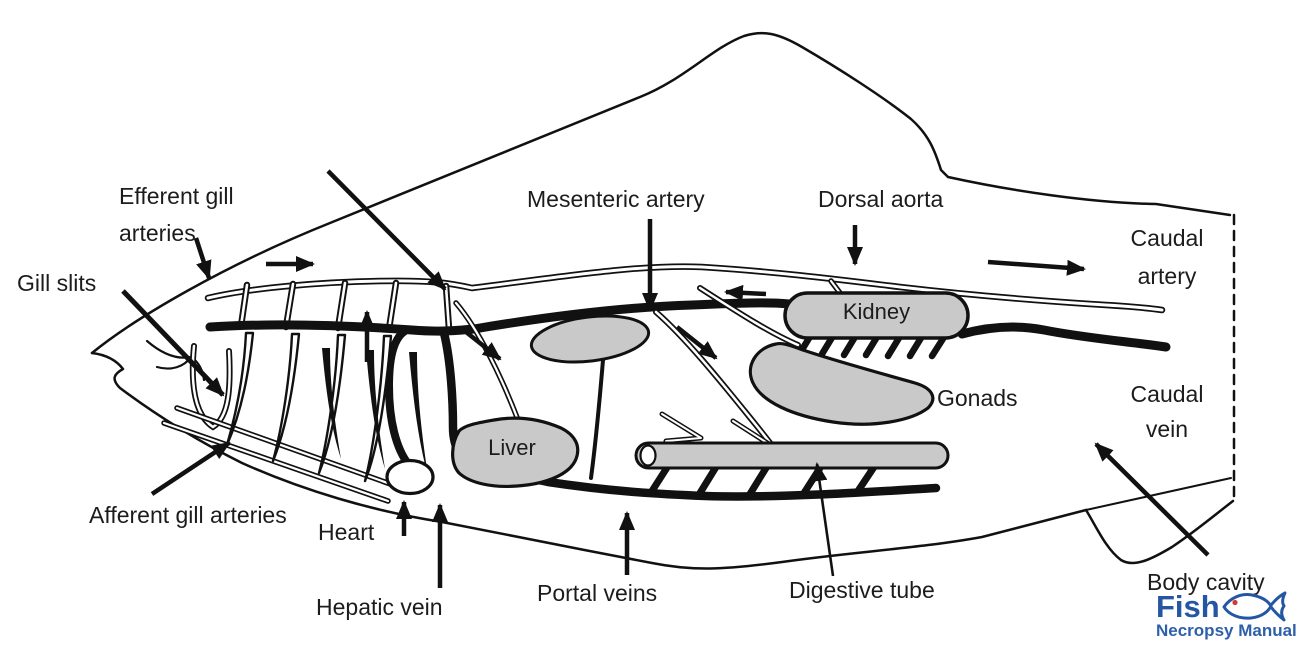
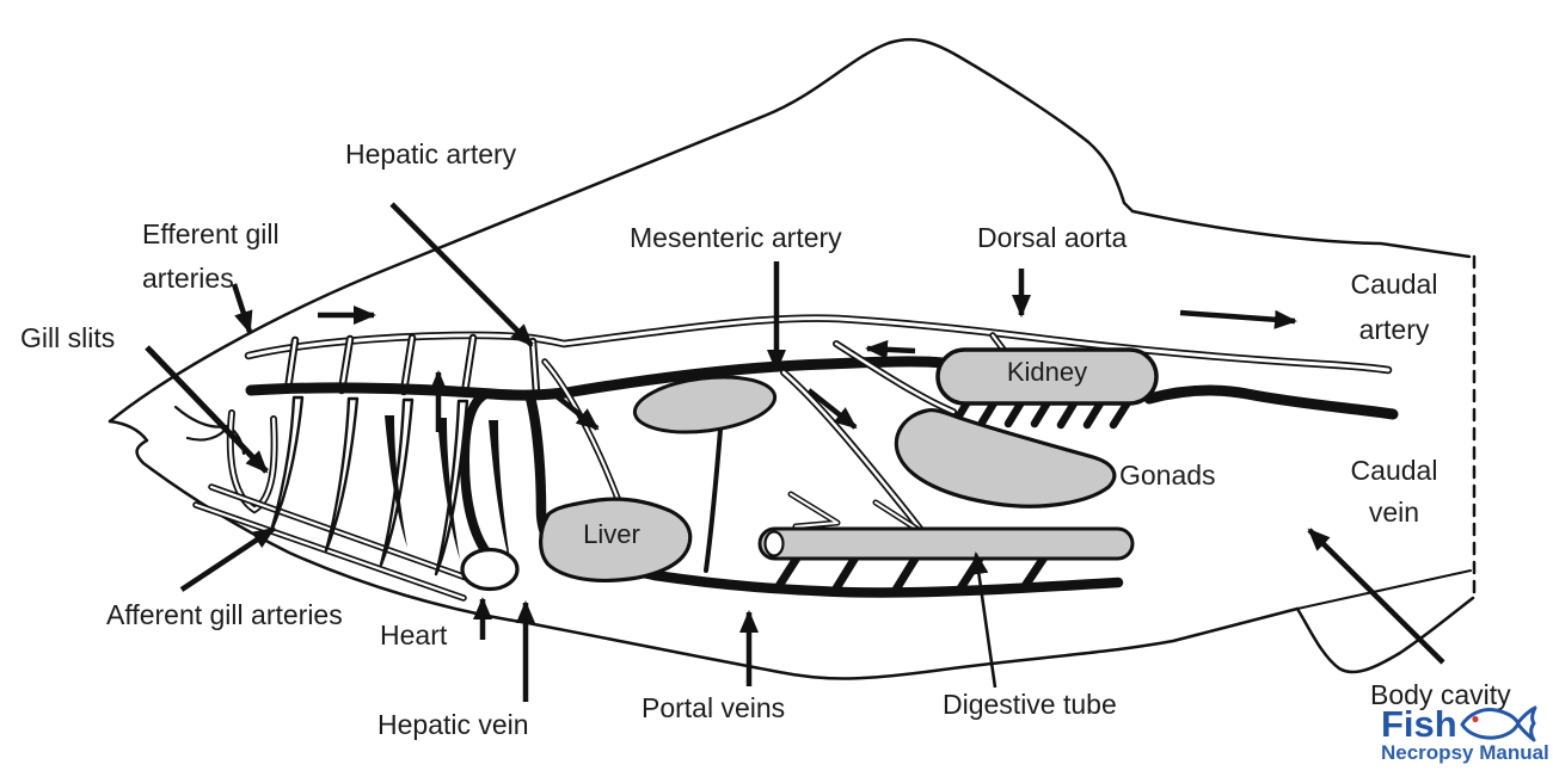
+ Hepatic artery
  Efferent gill
  arteries
  Gill slits
  Mesenteric artery
  Dorsal aorta
  Caudal
  artery
  Kidney
  Gonads
  Caudal
  vein
  Liver
  Afferent gill arteries
  Heart
  Hepatic vein
  Portal veins
  Digestive tube
  Body cavity
  Fish
  Necropsy Manual
